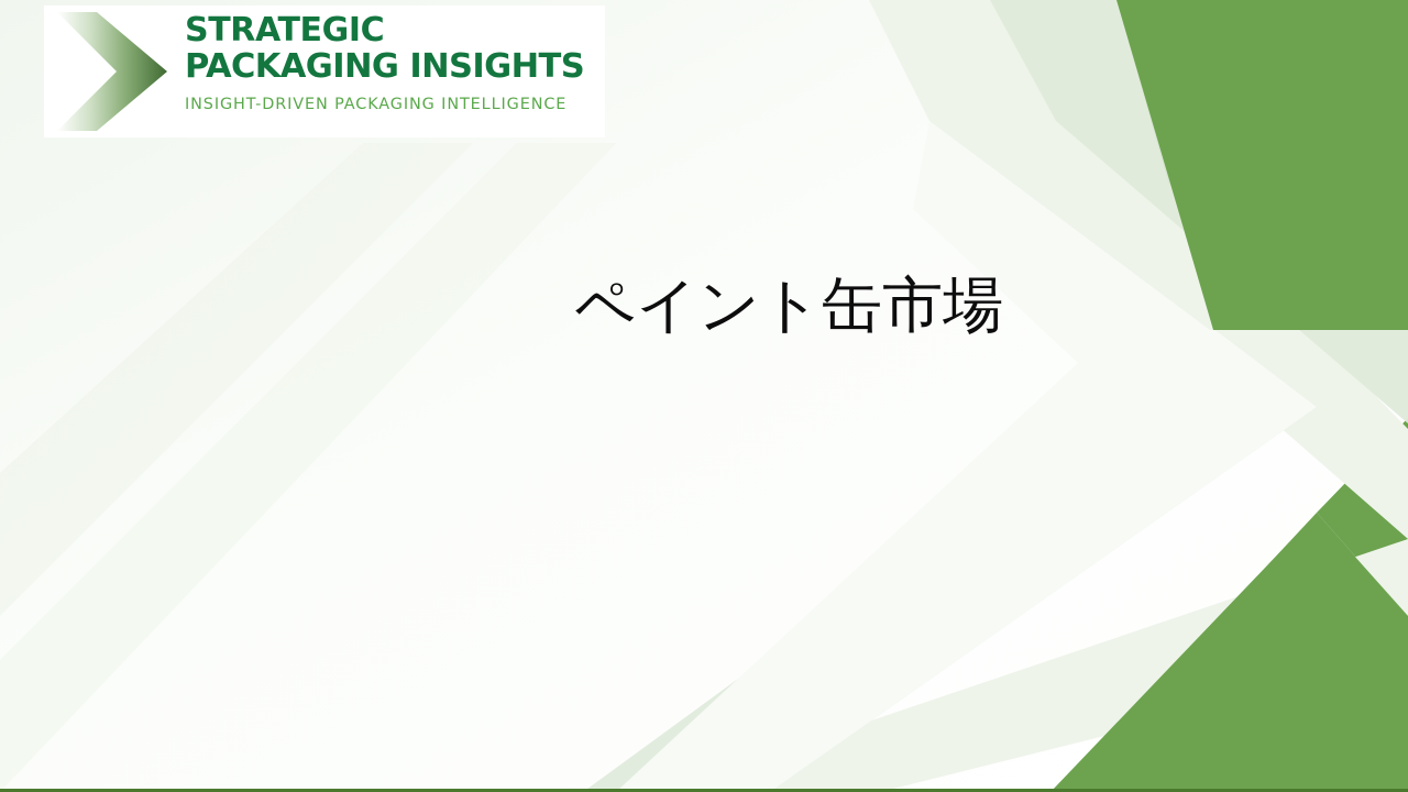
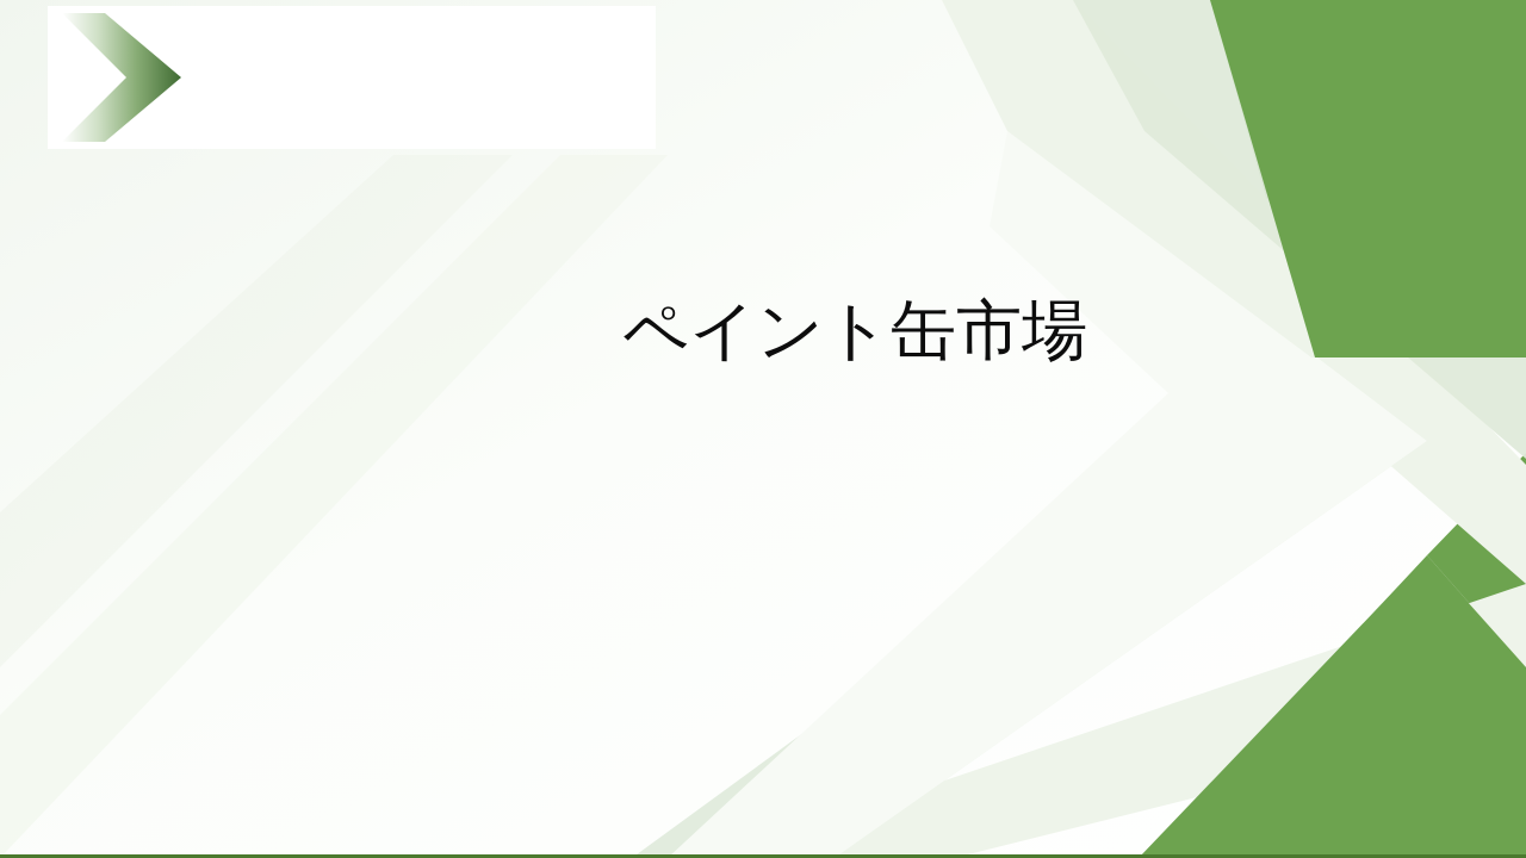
- STRATEGIC
- PACKAGING INSIGHTS
- INSIGHT-DRIVEN PACKAGING INTELLIGENCE
  ペイント缶市場
